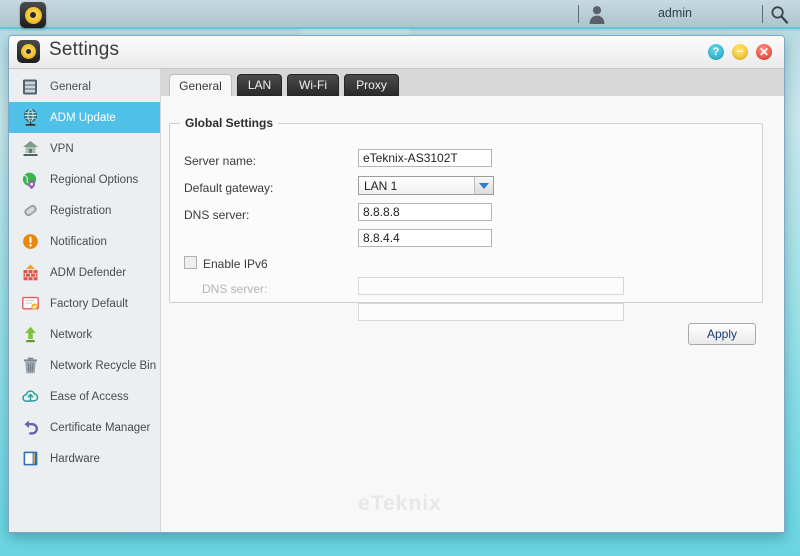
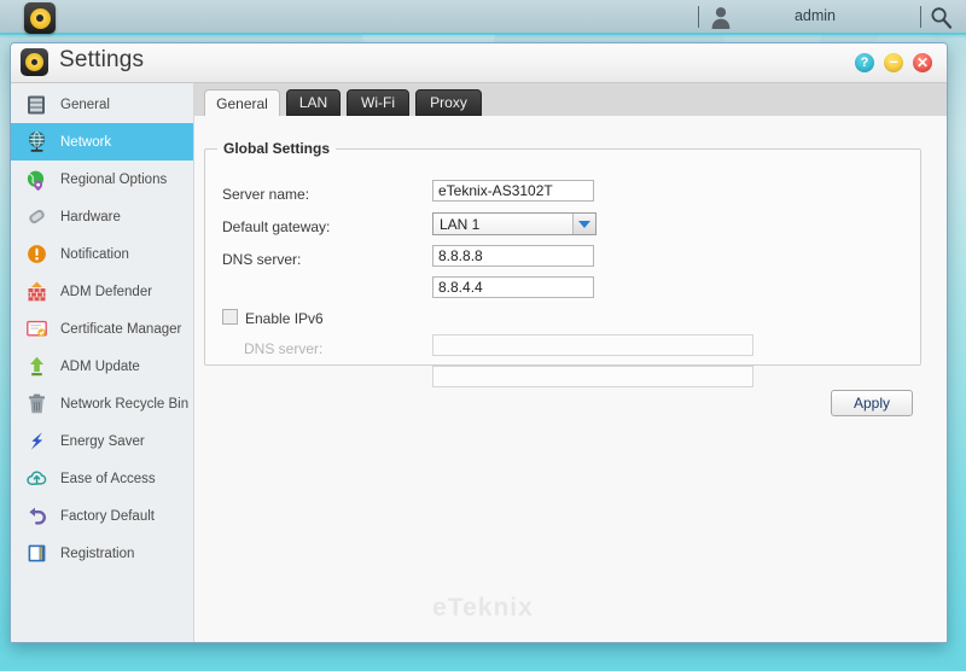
  admin
  Settings
  ?
  –
  ✕
  General
- ADM Update
+ Network
- VPN
  Regional Options
- Registration
+ Hardware
  Notification
  ADM Defender
- Factory Default
+ Certificate Manager
- Network
+ ADM Update
  Network Recycle Bin
+ Energy Saver
  Ease of Access
- Certificate Manager
+ Factory Default
- Hardware
+ Registration
  General
  LAN
  Wi-Fi
  Proxy
  Global Settings
  Server name:
  eTeknix-AS3102T
  Default gateway:
  LAN 1
  DNS server:
  8.8.8.8
  8.8.4.4
  Enable IPv6
  DNS server:
  Apply
